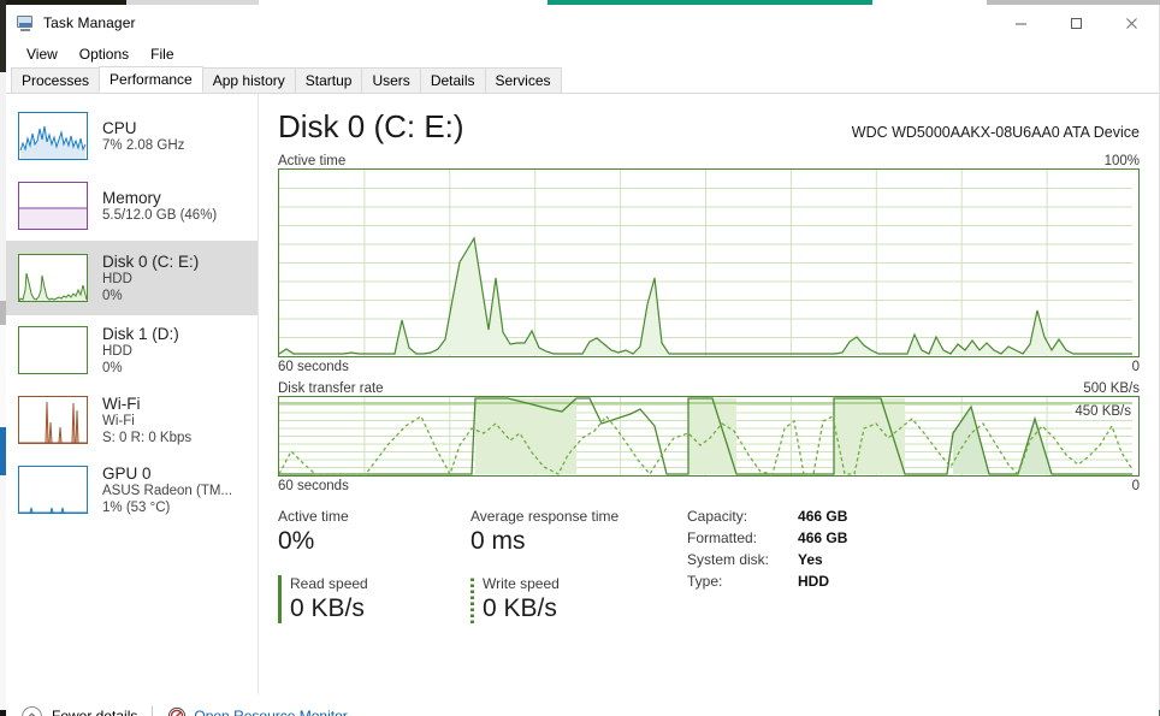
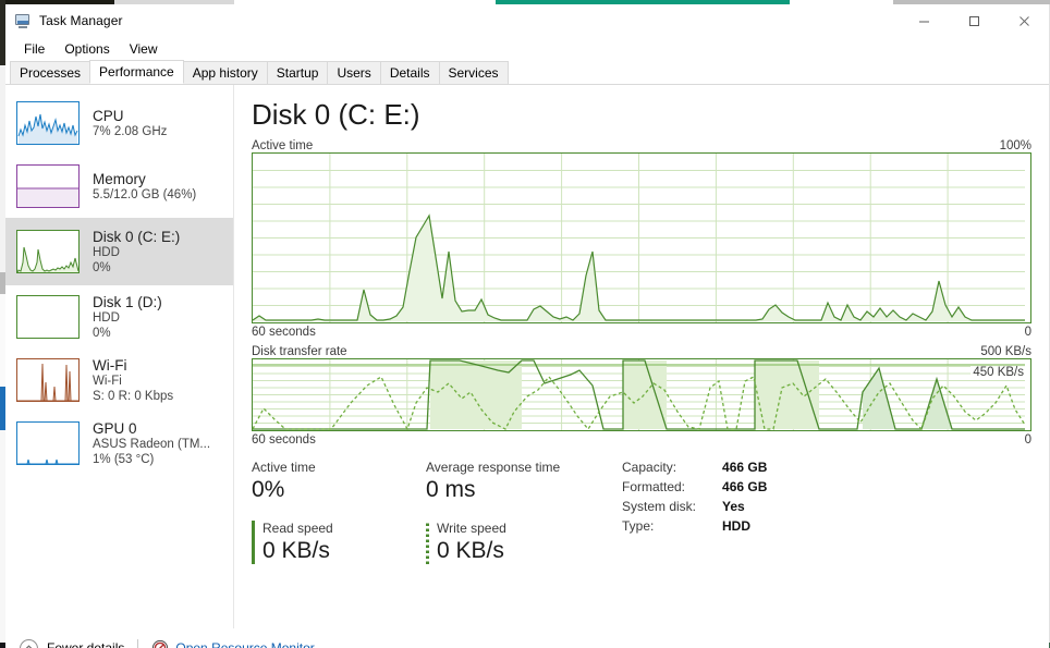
  Task Manager
- View
+ File
  Options
- File
+ View
  Processes
  Performance
  App history
  Startup
  Users
  Details
  Services
  CPU
  7% 2.08 GHz
  Memory
  5.5/12.0 GB (46%)
  Disk 0 (C: E:)
  HDD
  0%
  Disk 1 (D:)
  HDD
  0%
  Wi-Fi
  Wi-Fi
  S: 0 R: 0 Kbps
  GPU 0
  ASUS Radeon (TM...
  1% (53 °C)
  Disk 0 (C: E:)
- WDC WD5000AAKX-08U6AA0 ATA Device
  Active time
  100%
  60 seconds
  0
  Disk transfer rate
  500 KB/s
  450 KB/s
  60 seconds
  0
  Active time
  0%
  Read speed
  0 KB/s
  Average response time
  0 ms
  Write speed
  0 KB/s
  Capacity:	466 GB
  Formatted:	466 GB
  System disk:	Yes
  Type:	HDD
